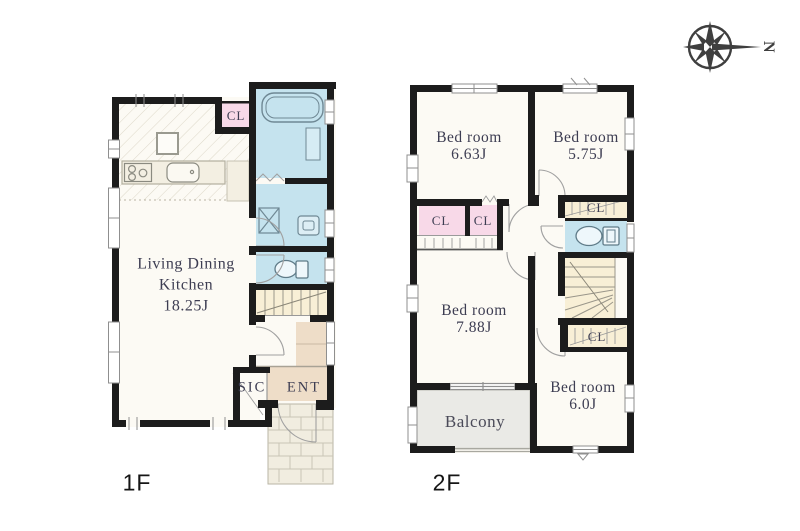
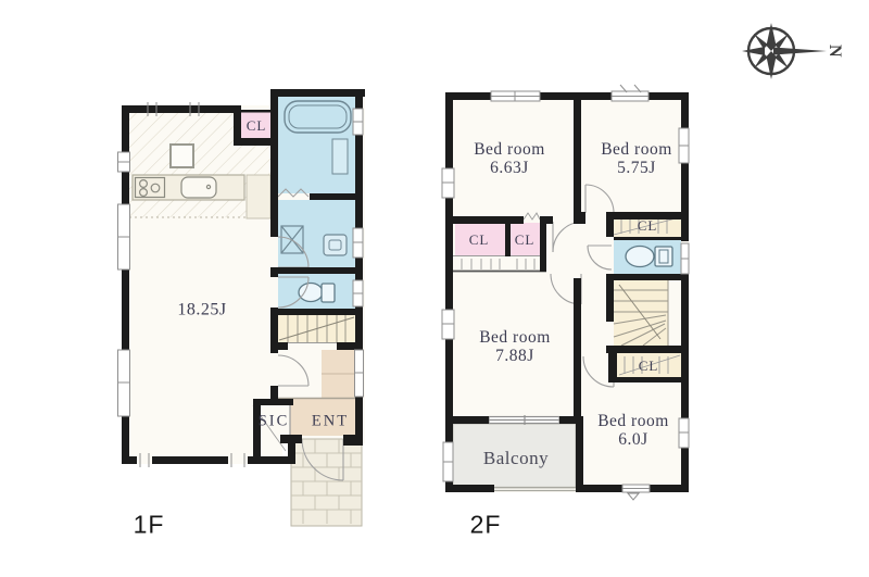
- Living Dining
- Kitchen
  18.25J
  CL
  SIC
  ENT
  1F
  Bed room
  6.63J
  Bed room
  5.75J
  Bed room
  7.88J
  Bed room
  6.0J
  CL
  CL
  CL
  CL
  Balcony
  2F
